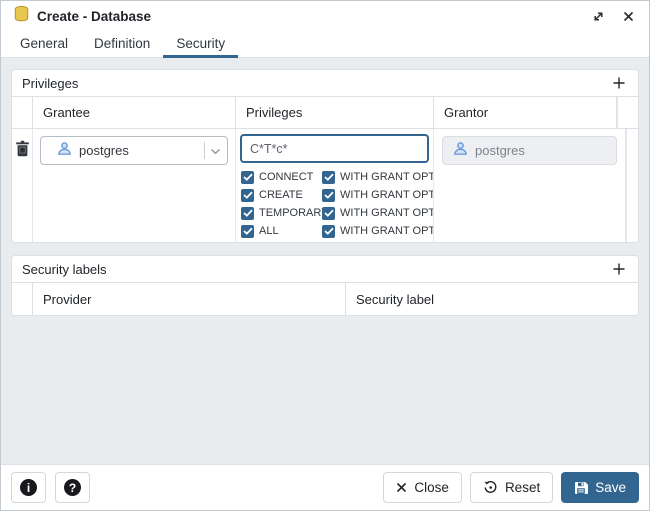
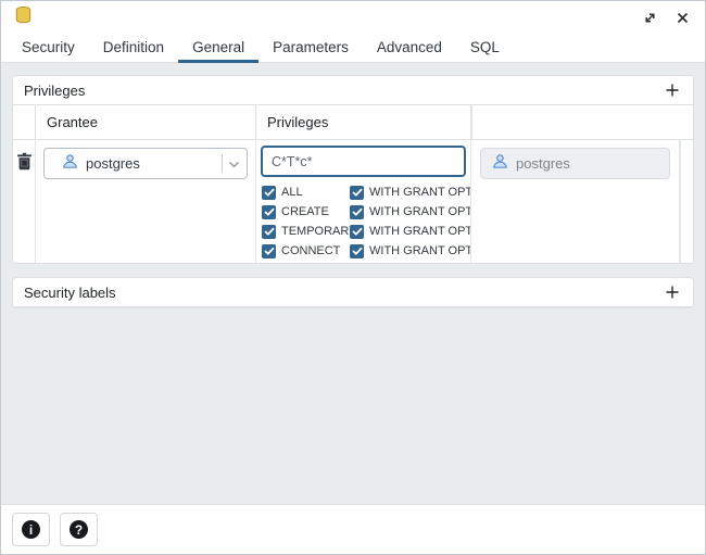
- Create - Database
- General
+ Security
  Definition
- Security
+ General
+ Parameters
+ Advanced
+ SQL
  Privileges
  Grantee
  Privileges
- Grantor
  postgres
  C*T*c*
- CONNECT
+ ALL
  WITH GRANT OPT
  CREATE
  WITH GRANT OPT
  TEMPORAR
  WITH GRANT OPT
- ALL
+ CONNECT
  WITH GRANT OPT
  postgres
  Security labels
- Provider
- Security label
  i
  ?
- Close
- Reset
- Save
